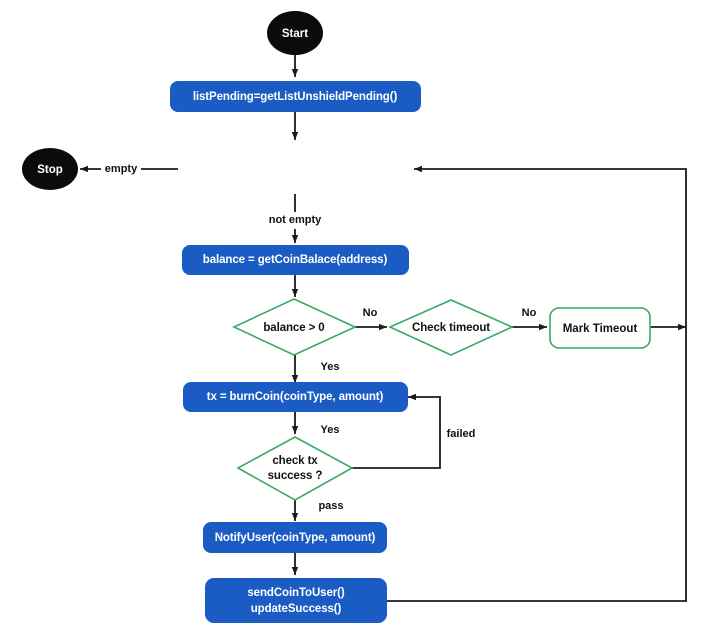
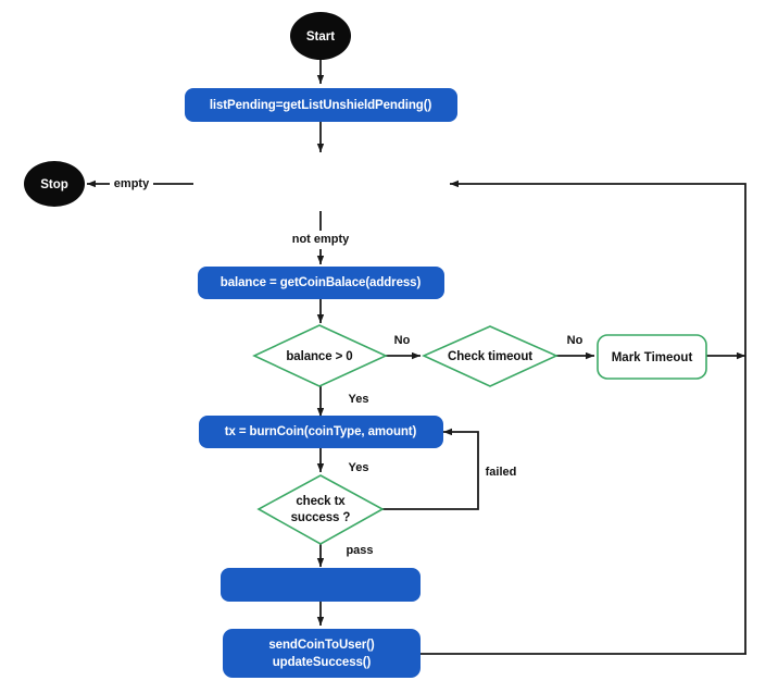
  empty
  not empty
  No
  Yes
  No
  Yes
  failed
  pass
  Start
  Stop
  listPending=getListUnshieldPending()
  balance = getCoinBalace(address)
  balance > 0
  Check timeout
  Mark Timeout
  tx = burnCoin(coinType, amount)
  check tx
  success ?
- NotifyUser(coinType, amount)
  sendCoinToUser()
  updateSuccess()
